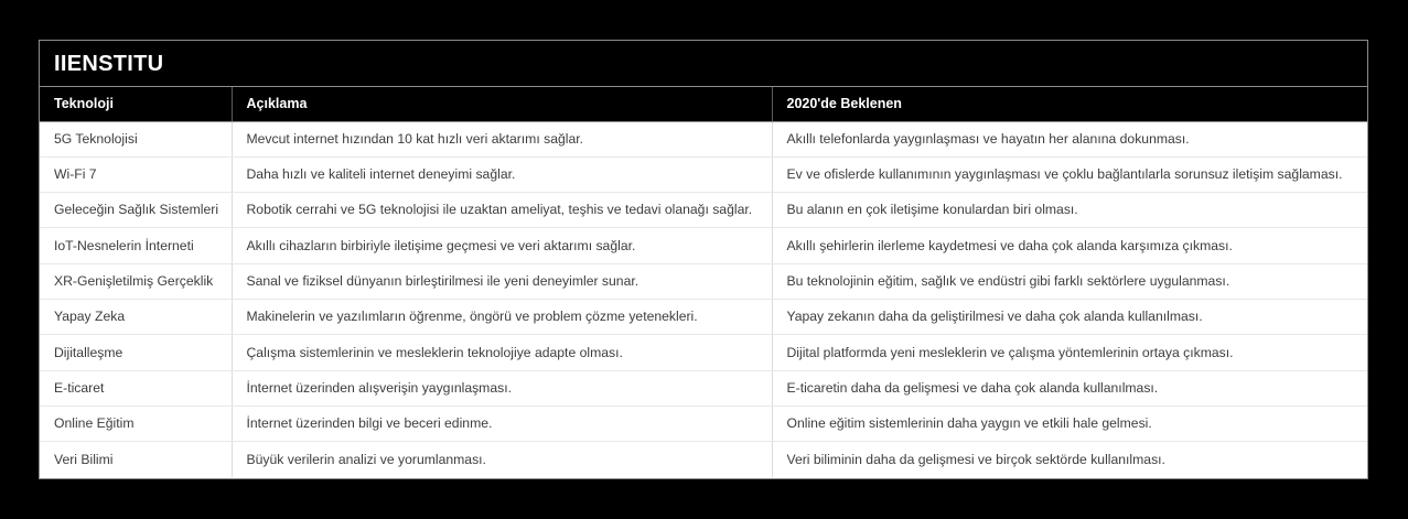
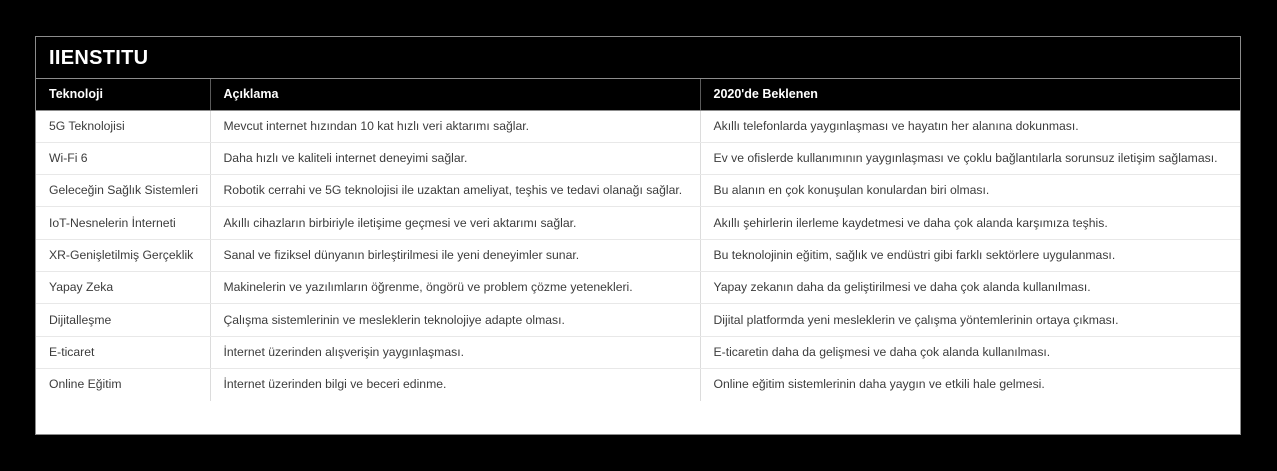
  IIENSTITU
  Teknoloji	Açıklama	2020'de Beklenen
  5G Teknolojisi	Mevcut internet hızından 10 kat hızlı veri aktarımı sağlar.	Akıllı telefonlarda yaygınlaşması ve hayatın her alanına dokunması.
- Wi-Fi 7	Daha hızlı ve kaliteli internet deneyimi sağlar.	Ev ve ofislerde kullanımının yaygınlaşması ve çoklu bağlantılarla sorunsuz iletişim sağlaması.
+ Wi-Fi 6	Daha hızlı ve kaliteli internet deneyimi sağlar.	Ev ve ofislerde kullanımının yaygınlaşması ve çoklu bağlantılarla sorunsuz iletişim sağlaması.
- Geleceğin Sağlık Sistemleri	Robotik cerrahi ve 5G teknolojisi ile uzaktan ameliyat, teşhis ve tedavi olanağı sağlar.	Bu alanın en çok iletişime konulardan biri olması.
+ Geleceğin Sağlık Sistemleri	Robotik cerrahi ve 5G teknolojisi ile uzaktan ameliyat, teşhis ve tedavi olanağı sağlar.	Bu alanın en çok konuşulan konulardan biri olması.
- IoT-Nesnelerin İnterneti	Akıllı cihazların birbiriyle iletişime geçmesi ve veri aktarımı sağlar.	Akıllı şehirlerin ilerleme kaydetmesi ve daha çok alanda karşımıza çıkması.
+ IoT-Nesnelerin İnterneti	Akıllı cihazların birbiriyle iletişime geçmesi ve veri aktarımı sağlar.	Akıllı şehirlerin ilerleme kaydetmesi ve daha çok alanda karşımıza teşhis.
  XR-Genişletilmiş Gerçeklik	Sanal ve fiziksel dünyanın birleştirilmesi ile yeni deneyimler sunar.	Bu teknolojinin eğitim, sağlık ve endüstri gibi farklı sektörlere uygulanması.
  Yapay Zeka	Makinelerin ve yazılımların öğrenme, öngörü ve problem çözme yetenekleri.	Yapay zekanın daha da geliştirilmesi ve daha çok alanda kullanılması.
  Dijitalleşme	Çalışma sistemlerinin ve mesleklerin teknolojiye adapte olması.	Dijital platformda yeni mesleklerin ve çalışma yöntemlerinin ortaya çıkması.
  E-ticaret	İnternet üzerinden alışverişin yaygınlaşması.	E-ticaretin daha da gelişmesi ve daha çok alanda kullanılması.
  Online Eğitim	İnternet üzerinden bilgi ve beceri edinme.	Online eğitim sistemlerinin daha yaygın ve etkili hale gelmesi.
- Veri Bilimi	Büyük verilerin analizi ve yorumlanması.	Veri biliminin daha da gelişmesi ve birçok sektörde kullanılması.
